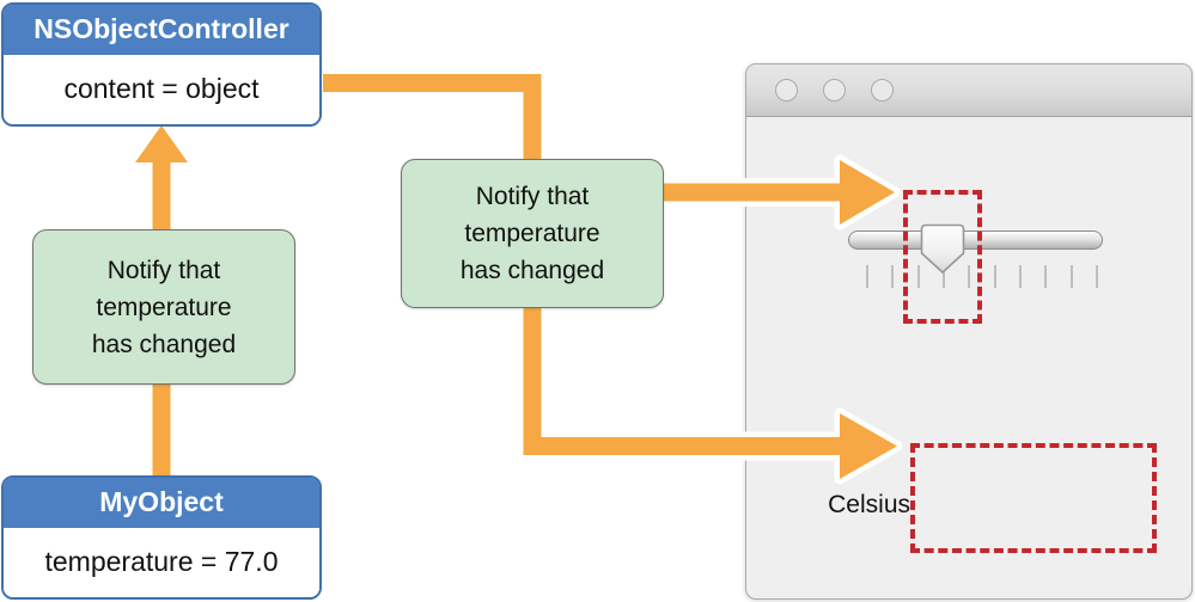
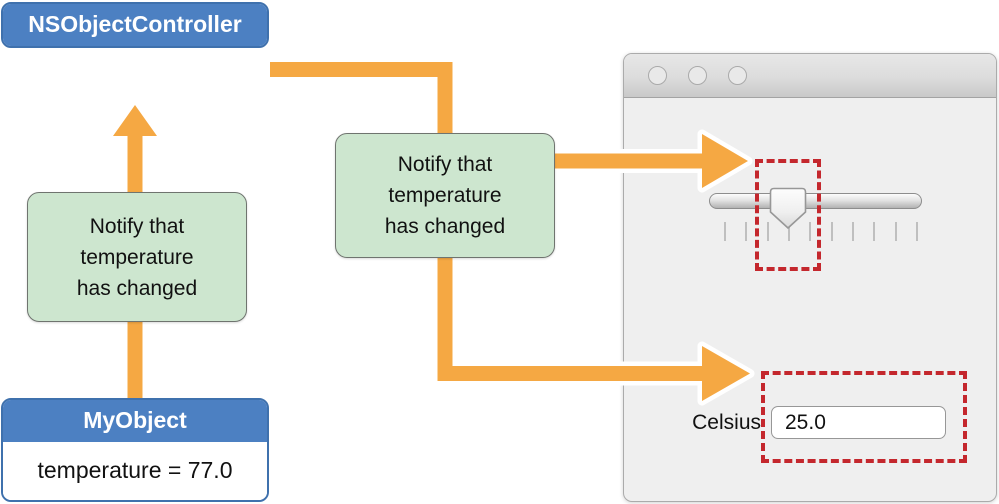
  Celsius
+ 25.0
  NSObjectController
- content = object
  MyObject
  temperature = 77.0
  Notify that
  temperature
  has changed
  Notify that
  temperature
  has changed
